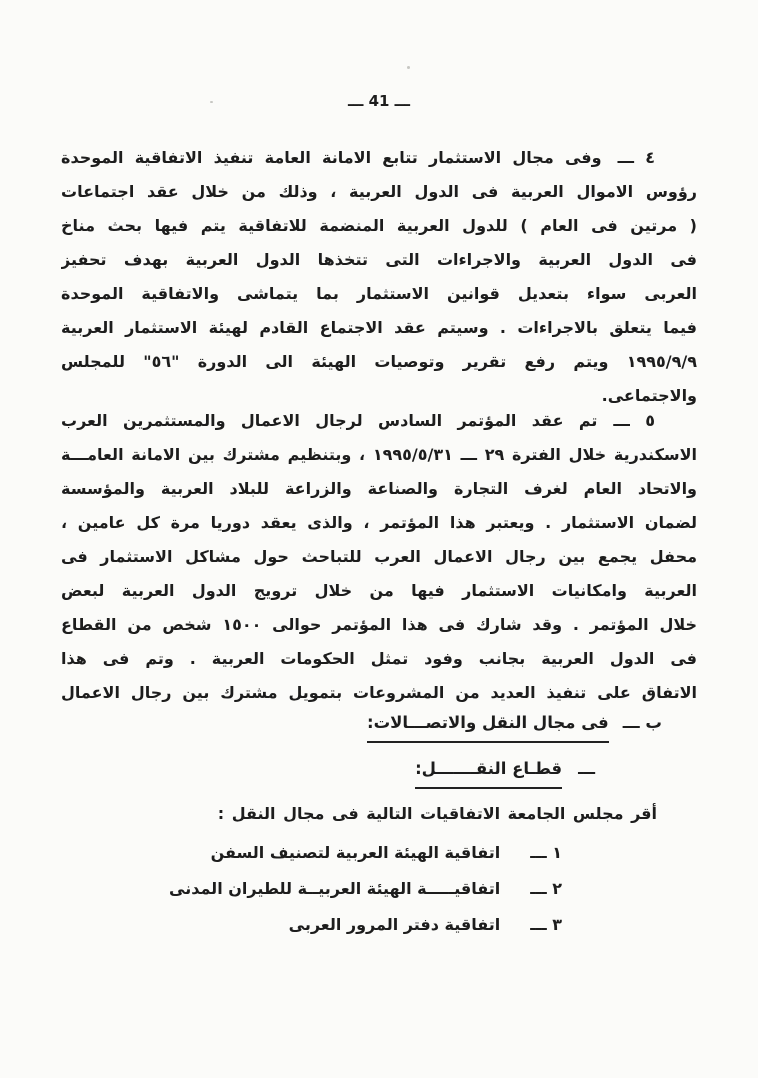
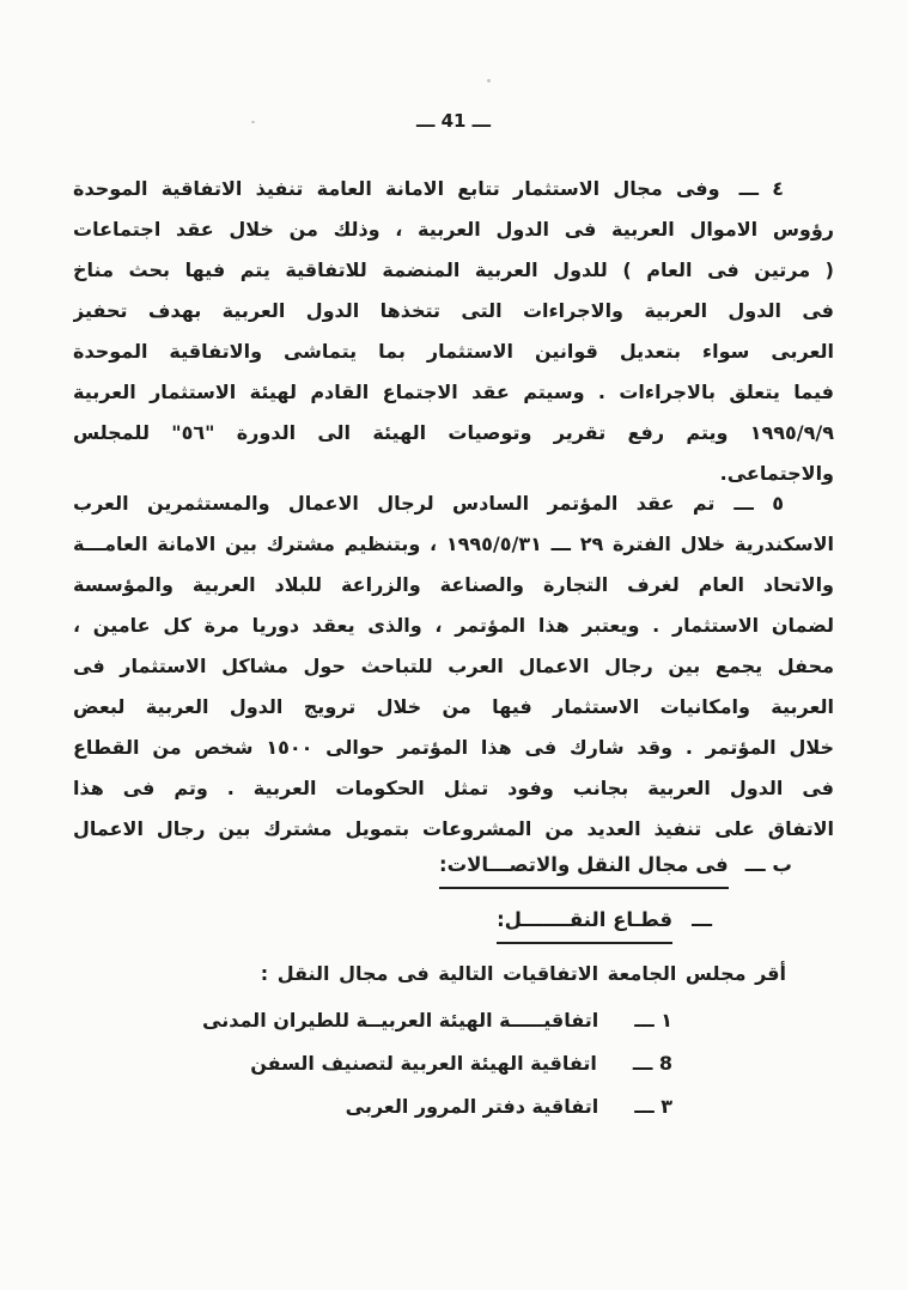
  ـــ 41 ـــ
  ٤ ـــ وفى مجال الاستثمار تتابع الامانة العامة تنفيذ الاتفاقية الموحدة
  رؤوس الاموال العربية فى الدول العربية ، وذلك من خلال عقد اجتماعات
  ( مرتين فى العام ) للدول العربية المنضمة للاتفاقية يتم فيها بحث مناخ
  فى الدول العربية والاجراءات التى تتخذها الدول العربية بهدف تحفيز
  العربى سواء بتعديل قوانين الاستثمار بما يتماشى والاتفاقية الموحدة
  فيما يتعلق بالاجراءات . وسيتم عقد الاجتماع القادم لهيئة الاستثمار العربية
  ١٩٩٥/٩/٩ ويتم رفع تقرير وتوصيات الهيئة الى الدورة "٥٦" للمجلس
  والاجتماعى.
  ٥ ـــ تم عقد المؤتمر السادس لرجال الاعمال والمستثمرين العرب
  الاسكندرية خلال الفترة ٢٩ ـــ ١٩٩٥/٥/٣١ ، وبتنظيم مشترك بين الامانة العامـــة
  والاتحاد العام لغرف التجارة والصناعة والزراعة للبلاد العربية والمؤسسة
  لضمان الاستثمار . ويعتبر هذا المؤتمر ، والذى يعقد دوريا مرة كل عامين ،
  محفل يجمع بين رجال الاعمال العرب للتباحث حول مشاكل الاستثمار فى
  العربية وامكانيات الاستثمار فيها من خلال ترويج الدول العربية لبعض
  خلال المؤتمر . وقد شارك فى هذا المؤتمر حوالى ١٥٠٠ شخص من القطاع
  فى الدول العربية بجانب وفود تمثل الحكومات العربية . وتم فى هذا
  الاتفاق على تنفيذ العديد من المشروعات بتمويل مشترك بين رجال الاعمال
  ب ـــ
  فى مجال النقل والاتصـــالات:
  ـــ
  قطـاع النقـــــــل:
  أقر مجلس الجامعة الاتفاقيات التالية فى مجال النقل :
  ١ ـــ
- اتفاقية الهيئة العربية لتصنيف السفن
+ اتفاقيـــــة الهيئة العربيــة للطيران المدنى
- ٢ ـــ
+ 8 ـــ
- اتفاقيـــــة الهيئة العربيــة للطيران المدنى
+ اتفاقية الهيئة العربية لتصنيف السفن
  ٣ ـــ
  اتفاقية دفتر المرور العربى
